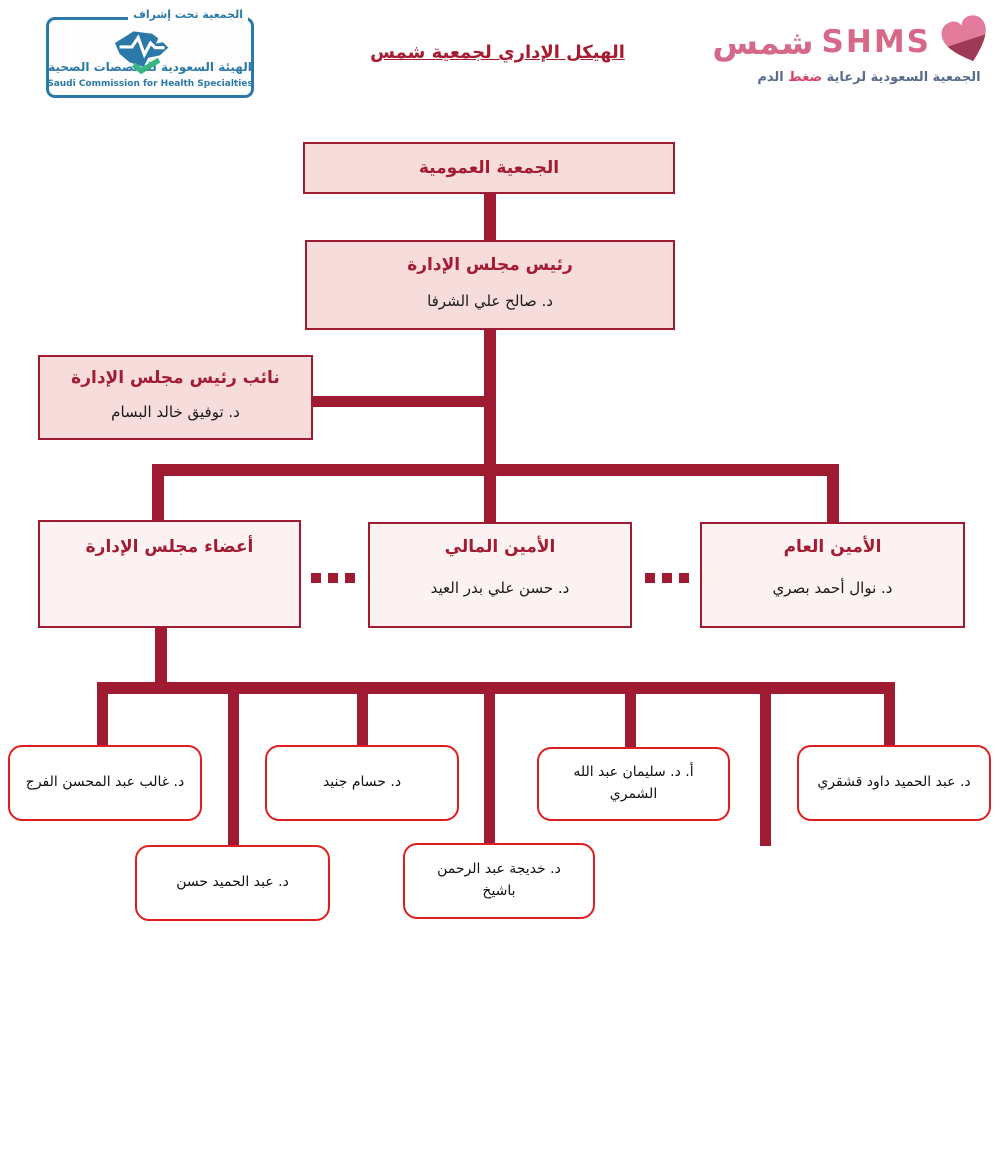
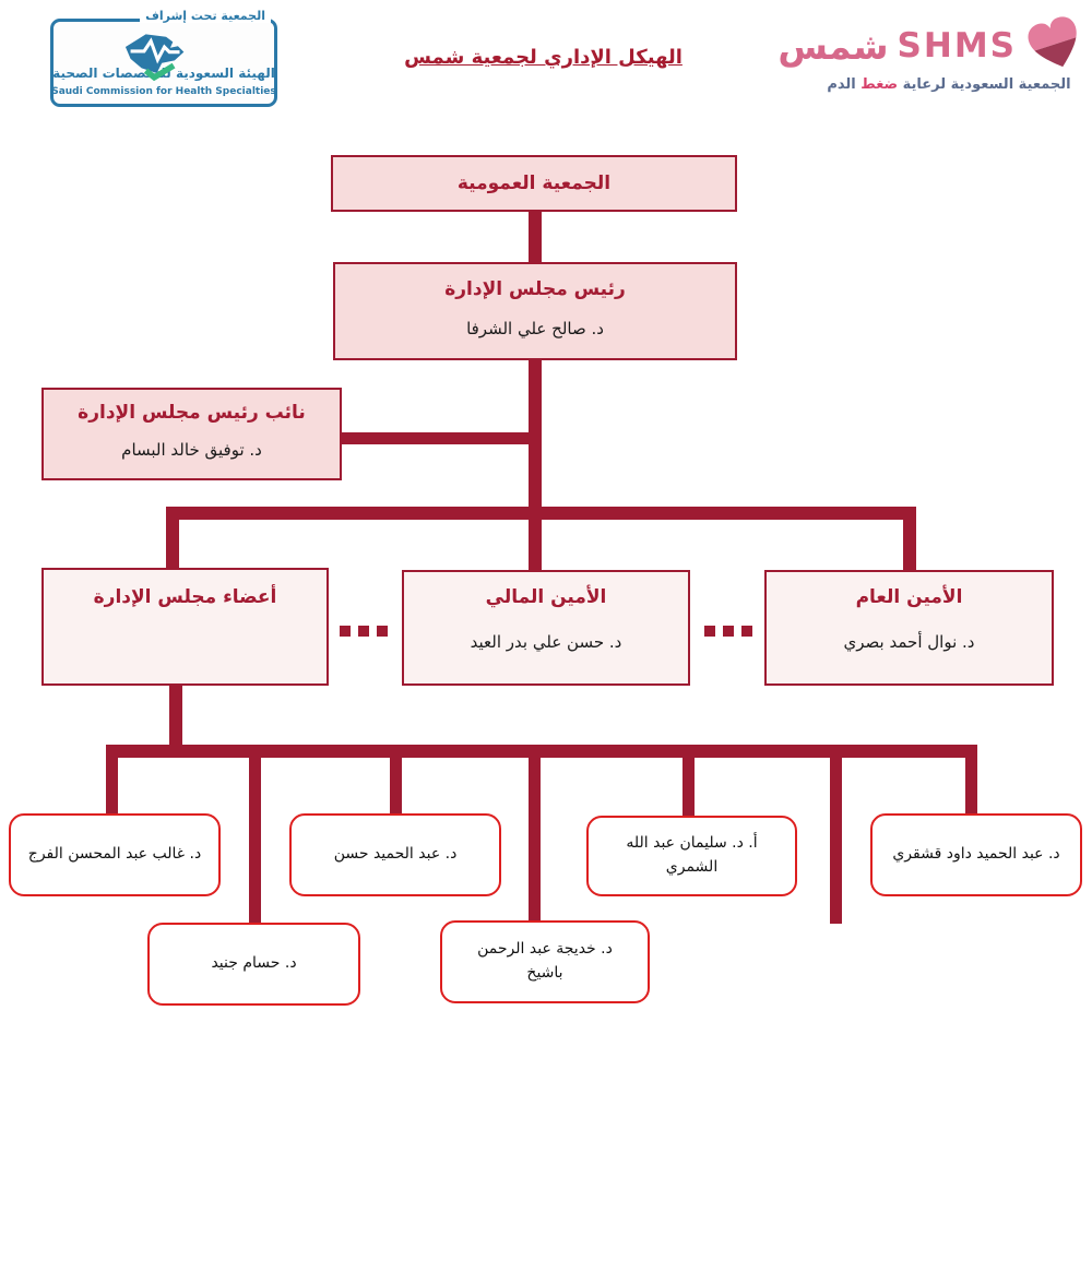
  الجمعية تحت إشراف
  الهيئة السعودية لصصات الصحية
  Saudi Commission for Health Specialties
  الهيكل الإداري لجمعية شمس
  شمس
  SHMS
  الجمعية السعودية لرعاية ضغط الدم
  الجمعية العمومية
  رئيس مجلس الإدارة
  د. صالح علي الشرفا
  نائب رئيس مجلس الإدارة
  د. توفيق خالد البسام
  أعضاء مجلس الإدارة
  الأمين المالي
  د. حسن علي بدر العيد
  الأمين العام
  د. نوال أحمد بصري
  د. غالب عبد المحسن الفرج
- د. حسام جنيد
+ د. عبد الحميد حسن
  أ. د. سليمان عبد الله الشمري
  د. عبد الحميد داود قشقري
- د. عبد الحميد حسن
+ د. حسام جنيد
  د. خديجة عبد الرحمن باشيخ
